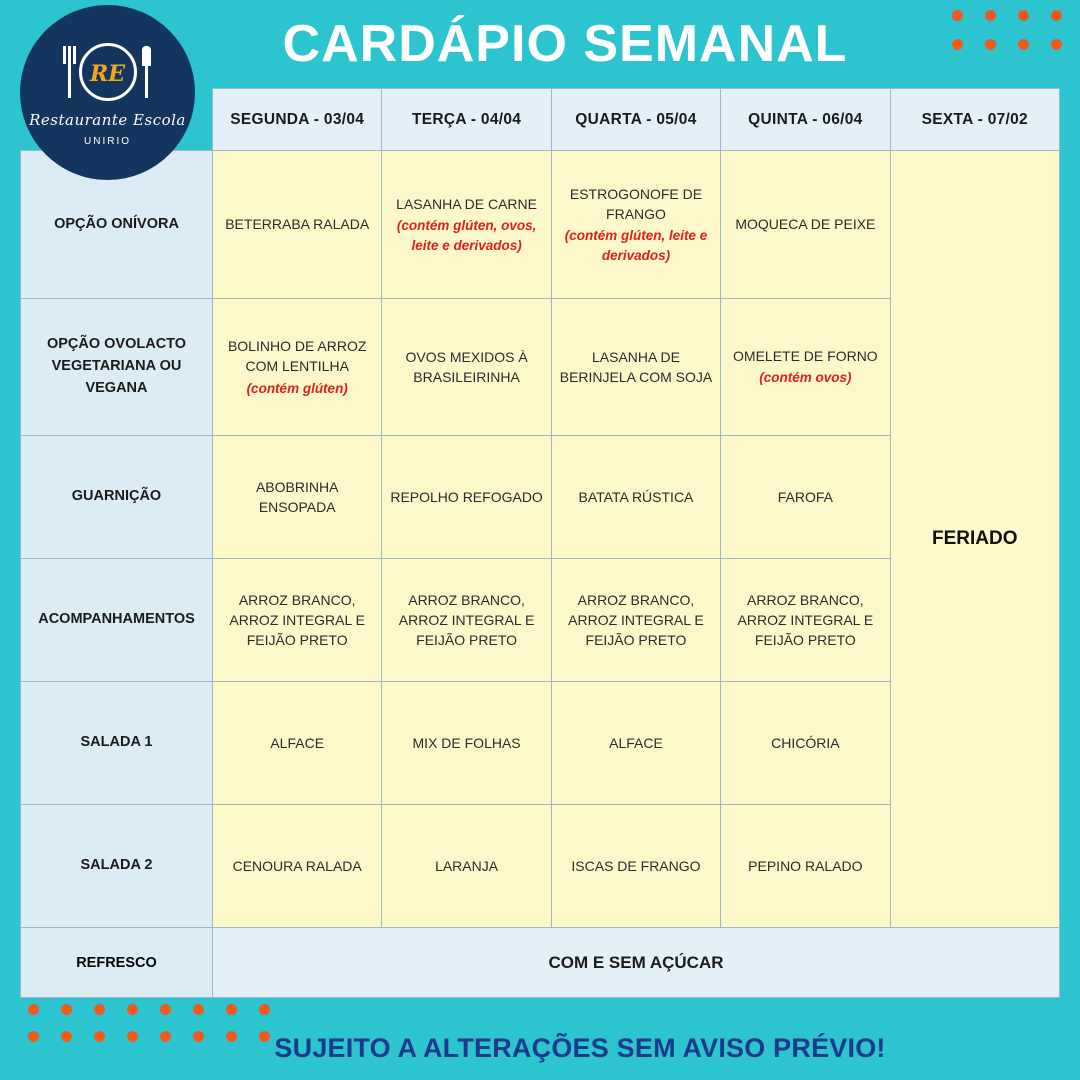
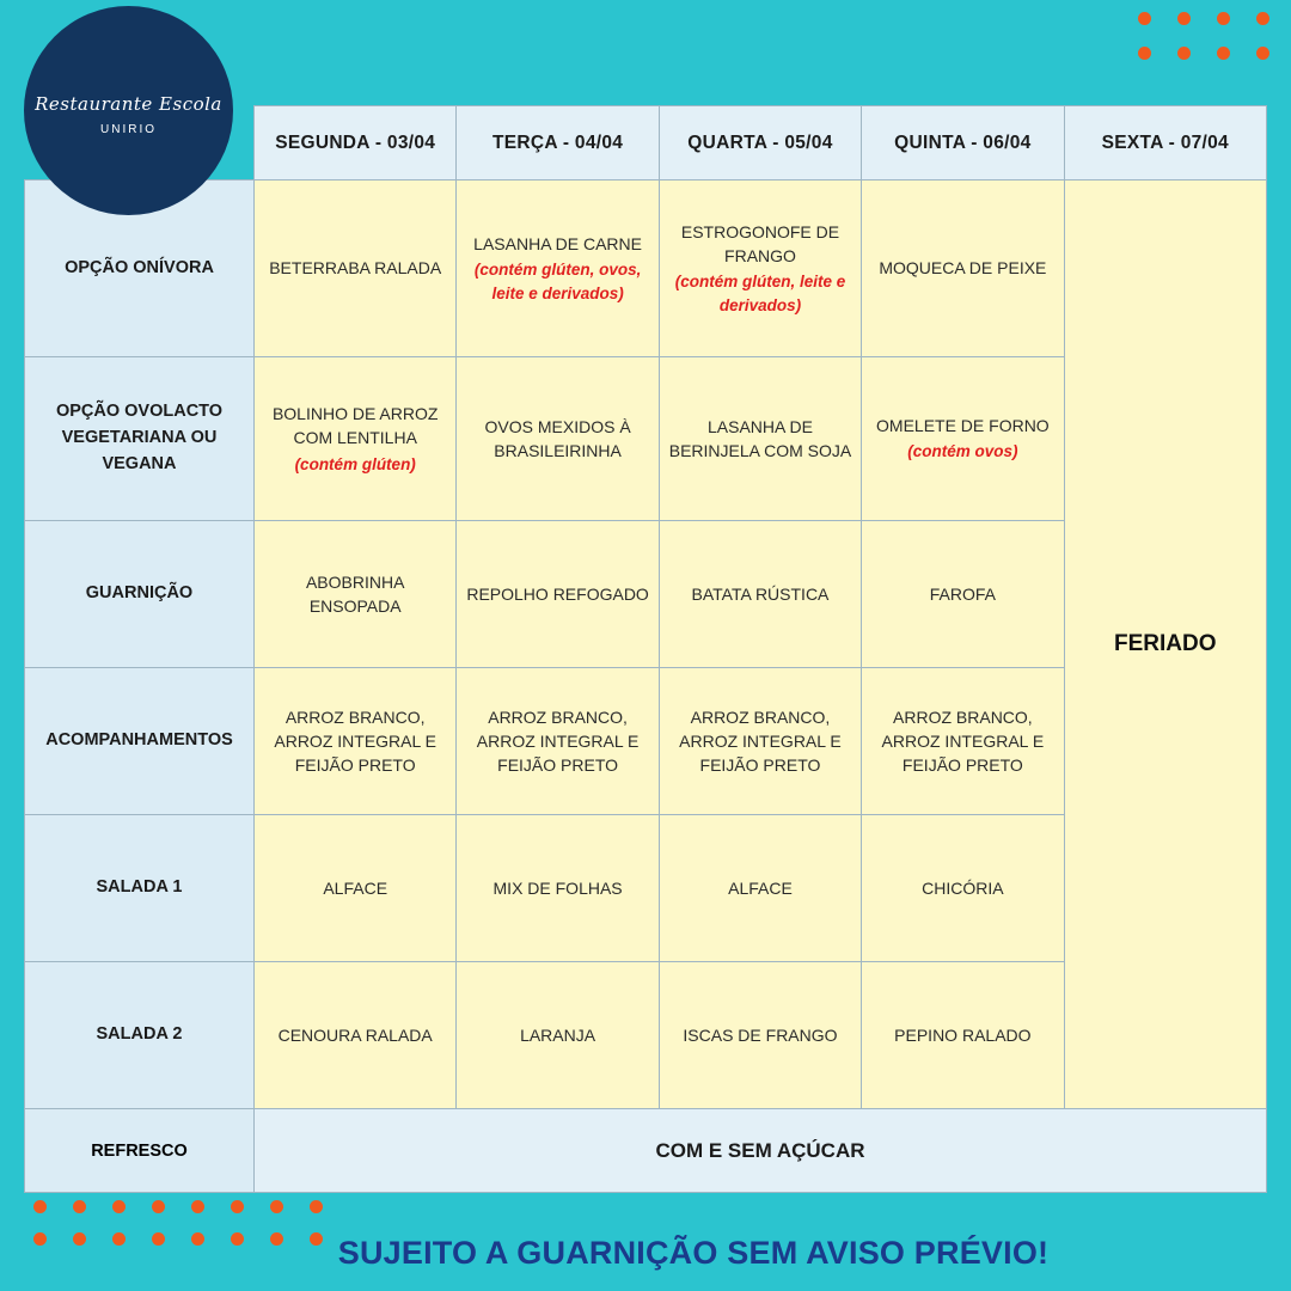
- CARDÁPIO SEMANAL
- RE
  Restaurante Escola
  UNIRIO
- 	SEGUNDA - 03/04	TERÇA - 04/04	QUARTA - 05/04	QUINTA - 06/04	SEXTA - 07/02
+ 	SEGUNDA - 03/04	TERÇA - 04/04	QUARTA - 05/04	QUINTA - 06/04	SEXTA - 07/04
  OPÇÃO ONÍVORA	BETERRABA RALADA	LASANHA DE CARNE (contém glúten, ovos, leite e derivados)	ESTROGONOFE DE FRANGO (contém glúten, leite e derivados)	MOQUECA DE PEIXE	FERIADO
  OPÇÃO OVOLACTO VEGETARIANA OU VEGANA	BOLINHO DE ARROZ COM LENTILHA (contém glúten)	OVOS MEXIDOS À BRASILEIRINHA	LASANHA DE BERINJELA COM SOJA	OMELETE DE FORNO (contém ovos)
  GUARNIÇÃO	ABOBRINHA ENSOPADA	REPOLHO REFOGADO	BATATA RÚSTICA	FAROFA
  ACOMPANHAMENTOS	ARROZ BRANCO, ARROZ INTEGRAL E FEIJÃO PRETO	ARROZ BRANCO, ARROZ INTEGRAL E FEIJÃO PRETO	ARROZ BRANCO, ARROZ INTEGRAL E FEIJÃO PRETO	ARROZ BRANCO, ARROZ INTEGRAL E FEIJÃO PRETO
  SALADA 1	ALFACE	MIX DE FOLHAS	ALFACE	CHICÓRIA
  SALADA 2	CENOURA RALADA	LARANJA	ISCAS DE FRANGO	PEPINO RALADO
  REFRESCO	COM E SEM AÇÚCAR
- SUJEITO A ALTERAÇÕES SEM AVISO PRÉVIO!
+ SUJEITO A GUARNIÇÃO SEM AVISO PRÉVIO!
